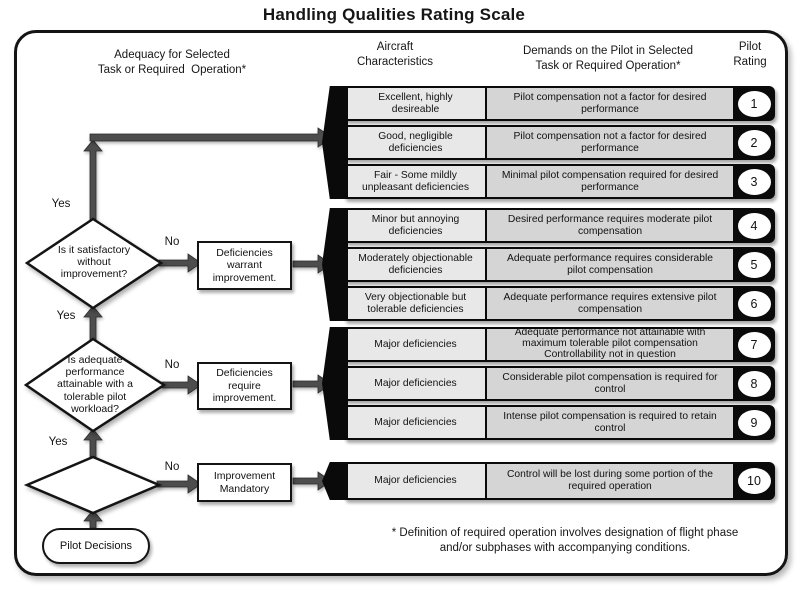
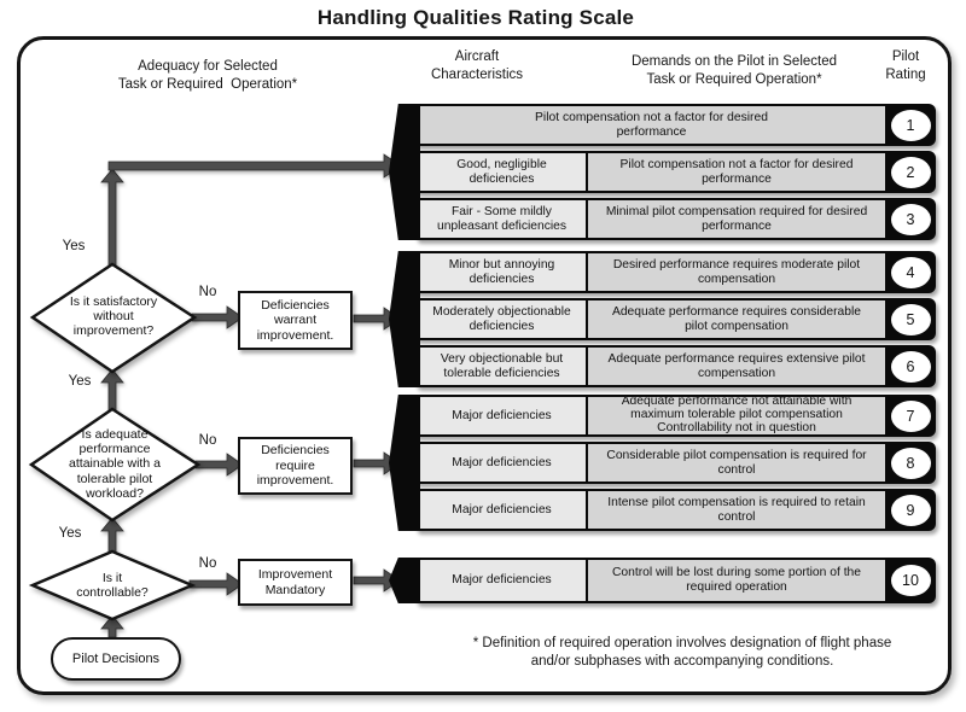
  Handling Qualities Rating Scale
  Adequacy for Selected
  Task or Required Operation*
  Aircraft
  Characteristics
  Demands on the Pilot in Selected
  Task or Required Operation*
  Pilot
  Rating
  Is it satisfactory
  without
  improvement?
  Is adequate
  performance
  attainable with a
  tolerable pilot
  workload?
+ Is it
+ controllable?
  Deficiencies
  warrant
  improvement.
  Deficiencies
  require
  improvement.
  Improvement
  Mandatory
  Pilot Decisions
  Yes
  Yes
  Yes
  No
  No
  No
- Excellent, highly
- desireable
  Pilot compensation not a factor for desired
  performance
  1
  Good, negligible
  deficiencies
  Pilot compensation not a factor for desired
  performance
  2
  Fair - Some mildly
  unpleasant deficiencies
  Minimal pilot compensation required for desired
  performance
  3
  Minor but annoying
  deficiencies
  Desired performance requires moderate pilot
  compensation
  4
  Moderately objectionable
  deficiencies
  Adequate performance requires considerable
  pilot compensation
  5
  Very objectionable but
  tolerable deficiencies
  Adequate performance requires extensive pilot
  compensation
  6
  Major deficiencies
  Adequate performance not attainable with
  maximum tolerable pilot compensation
  Controllability not in question
  7
  Major deficiencies
  Considerable pilot compensation is required for
  control
  8
  Major deficiencies
  Intense pilot compensation is required to retain
  control
  9
  Major deficiencies
  Control will be lost during some portion of the
  required operation
  10
  * Definition of required operation involves designation of flight phase
  and/or subphases with accompanying conditions.
